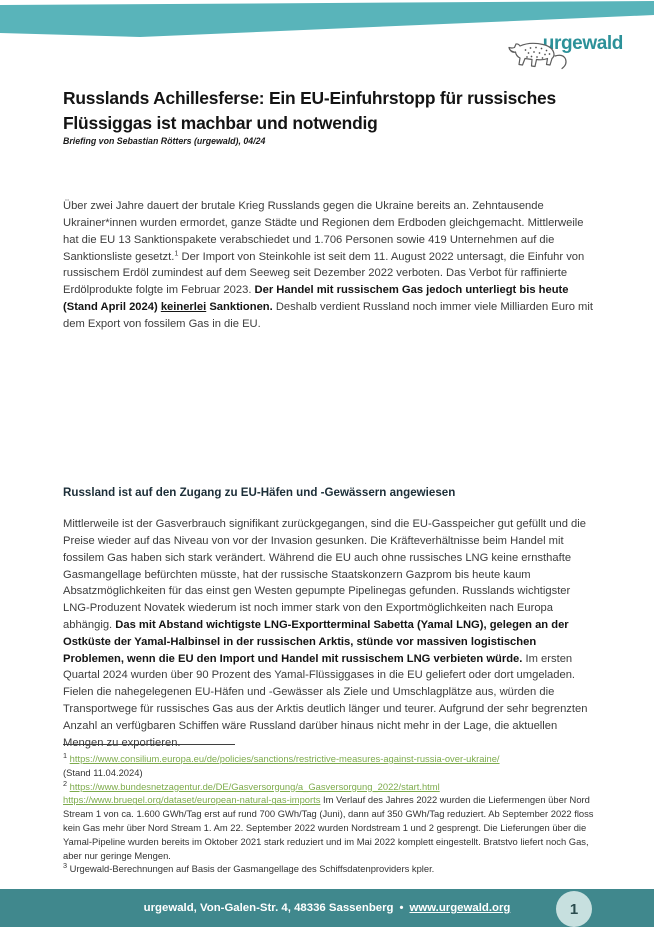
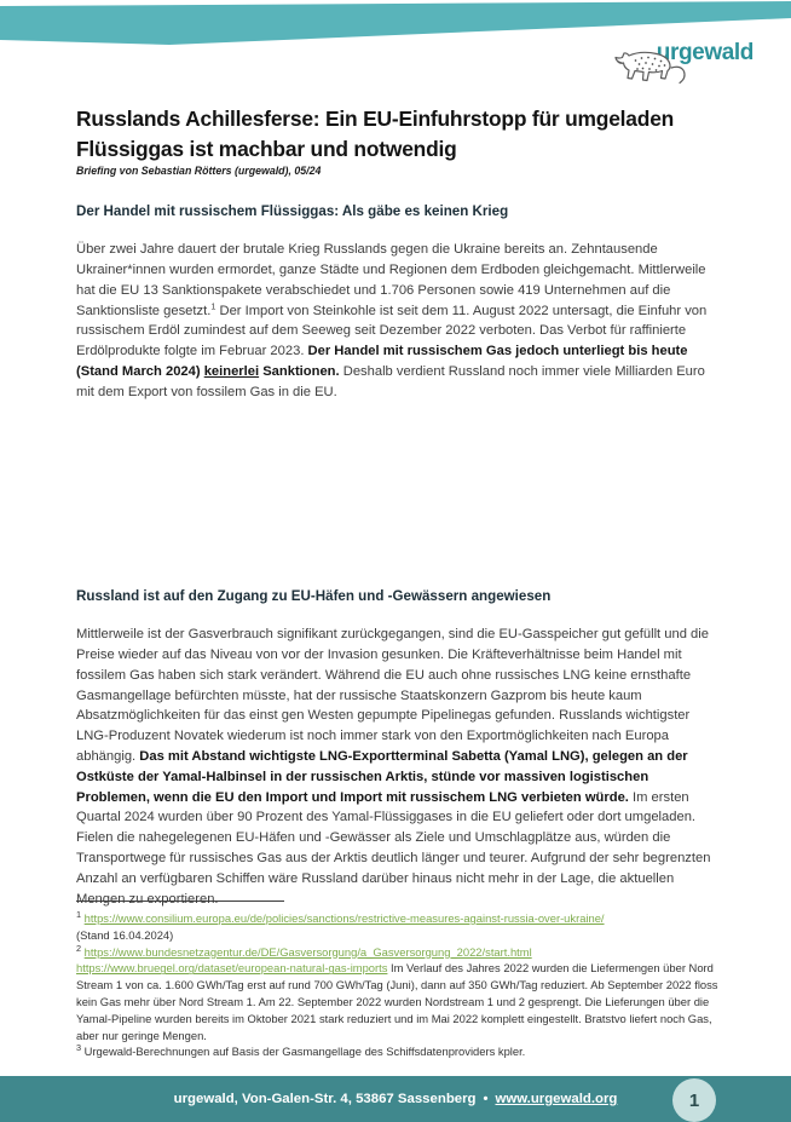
  urgewald
- Russlands Achillesferse: Ein EU-Einfuhrstopp für russisches Flüssiggas ist machbar und notwendig
+ Russlands Achillesferse: Ein EU-Einfuhrstopp für umgeladen Flüssiggas ist machbar und notwendig
- Briefing von Sebastian Rötters (urgewald), 04/24
+ Briefing von Sebastian Rötters (urgewald), 05/24
+ Der Handel mit russischem Flüssiggas: Als gäbe es keinen Krieg
- Über zwei Jahre dauert der brutale Krieg Russlands gegen die Ukraine bereits an. Zehntausende Ukrainer*innen wurden ermordet, ganze Städte und Regionen dem Erdboden gleichgemacht. Mittlerweile hat die EU 13 Sanktionspakete verabschiedet und 1.706 Personen sowie 419 Unternehmen auf die Sanktionsliste gesetzt.1 Der Import von Steinkohle ist seit dem 11. August 2022 untersagt, die Einfuhr von russischem Erdöl zumindest auf dem Seeweg seit Dezember 2022 verboten. Das Verbot für raffinierte Erdölprodukte folgte im Februar 2023. Der Handel mit russischem Gas jedoch unterliegt bis heute (Stand April 2024) keinerlei Sanktionen. Deshalb verdient Russland noch immer viele Milliarden Euro mit dem Export von fossilem Gas in die EU.
+ Über zwei Jahre dauert der brutale Krieg Russlands gegen die Ukraine bereits an. Zehntausende Ukrainer*innen wurden ermordet, ganze Städte und Regionen dem Erdboden gleichgemacht. Mittlerweile hat die EU 13 Sanktionspakete verabschiedet und 1.706 Personen sowie 419 Unternehmen auf die Sanktionsliste gesetzt.1 Der Import von Steinkohle ist seit dem 11. August 2022 untersagt, die Einfuhr von russischem Erdöl zumindest auf dem Seeweg seit Dezember 2022 verboten. Das Verbot für raffinierte Erdölprodukte folgte im Februar 2023. Der Handel mit russischem Gas jedoch unterliegt bis heute (Stand March 2024) keinerlei Sanktionen. Deshalb verdient Russland noch immer viele Milliarden Euro mit dem Export von fossilem Gas in die EU.
  Russland ist auf den Zugang zu EU-Häfen und -Gewässern angewiesen
- Mittlerweile ist der Gasverbrauch signifikant zurückgegangen, sind die EU-Gasspeicher gut gefüllt und die Preise wieder auf das Niveau von vor der Invasion gesunken. Die Kräfteverhältnisse beim Handel mit fossilem Gas haben sich stark verändert. Während die EU auch ohne russisches LNG keine ernsthafte Gasmangellage befürchten müsste, hat der russische Staatskonzern Gazprom bis heute kaum Absatzmöglichkeiten für das einst gen Westen gepumpte Pipelinegas gefunden. Russlands wichtigster LNG-Produzent Novatek wiederum ist noch immer stark von den Exportmöglichkeiten nach Europa abhängig. Das mit Abstand wichtigste LNG-Exportterminal Sabetta (Yamal LNG), gelegen an der Ostküste der Yamal-Halbinsel in der russischen Arktis, stünde vor massiven logistischen Problemen, wenn die EU den Import und Handel mit russischem LNG verbieten würde. Im ersten Quartal 2024 wurden über 90 Prozent des Yamal-Flüssiggases in die EU geliefert oder dort umgeladen. Fielen die nahegelegenen EU-Häfen und -Gewässer als Ziele und Umschlagplätze aus, würden die Transportwege für russisches Gas aus der Arktis deutlich länger und teurer. Aufgrund der sehr begrenzten Anzahl an verfügbaren Schiffen wäre Russland darüber hinaus nicht mehr in der Lage, die aktuellen Mengen zu exportieren.
+ Mittlerweile ist der Gasverbrauch signifikant zurückgegangen, sind die EU-Gasspeicher gut gefüllt und die Preise wieder auf das Niveau von vor der Invasion gesunken. Die Kräfteverhältnisse beim Handel mit fossilem Gas haben sich stark verändert. Während die EU auch ohne russisches LNG keine ernsthafte Gasmangellage befürchten müsste, hat der russische Staatskonzern Gazprom bis heute kaum Absatzmöglichkeiten für das einst gen Westen gepumpte Pipelinegas gefunden. Russlands wichtigster LNG-Produzent Novatek wiederum ist noch immer stark von den Exportmöglichkeiten nach Europa abhängig. Das mit Abstand wichtigste LNG-Exportterminal Sabetta (Yamal LNG), gelegen an der Ostküste der Yamal-Halbinsel in der russischen Arktis, stünde vor massiven logistischen Problemen, wenn die EU den Import und Import mit russischem LNG verbieten würde. Im ersten Quartal 2024 wurden über 90 Prozent des Yamal-Flüssiggases in die EU geliefert oder dort umgeladen. Fielen die nahegelegenen EU-Häfen und -Gewässer als Ziele und Umschlagplätze aus, würden die Transportwege für russisches Gas aus der Arktis deutlich länger und teurer. Aufgrund der sehr begrenzten Anzahl an verfügbaren Schiffen wäre Russland darüber hinaus nicht mehr in der Lage, die aktuellen Mengen zu exportieren.
  1 https://www.consilium.europa.eu/de/policies/sanctions/restrictive-measures-against-russia-over-ukraine/
- (Stand 11.04.2024)
+ (Stand 16.04.2024)
  2 https://www.bundesnetzagentur.de/DE/Gasversorgung/a_Gasversorgung_2022/start.html
  https://www.bruegel.org/dataset/european-natural-gas-imports Im Verlauf des Jahres 2022 wurden die Liefermengen über Nord Stream 1 von ca. 1.600 GWh/Tag erst auf rund 700 GWh/Tag (Juni), dann auf 350 GWh/Tag reduziert. Ab September 2022 floss kein Gas mehr über Nord Stream 1. Am 22. September 2022 wurden Nordstream 1 und 2 gesprengt. Die Lieferungen über die Yamal-Pipeline wurden bereits im Oktober 2021 stark reduziert und im Mai 2022 komplett eingestellt. Bratstvo liefert noch Gas, aber nur geringe Mengen.
  3 Urgewald-Berechnungen auf Basis der Gasmangellage des Schiffsdatenproviders kpler.
- urgewald, Von-Galen-Str. 4, 48336 Sassenberg
+ urgewald, Von-Galen-Str. 4, 53867 Sassenberg
  •
  www.urgewald.org
  1
